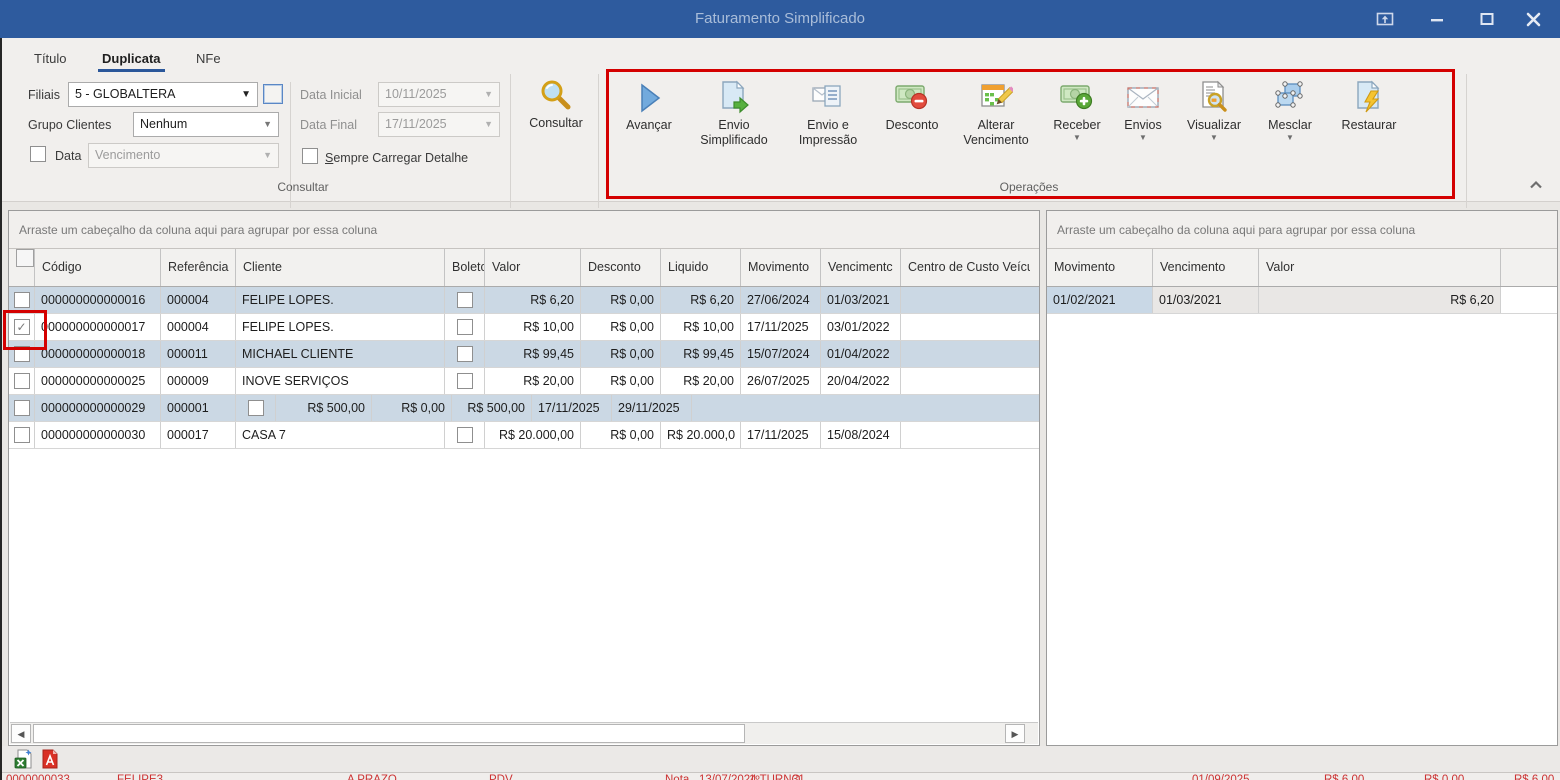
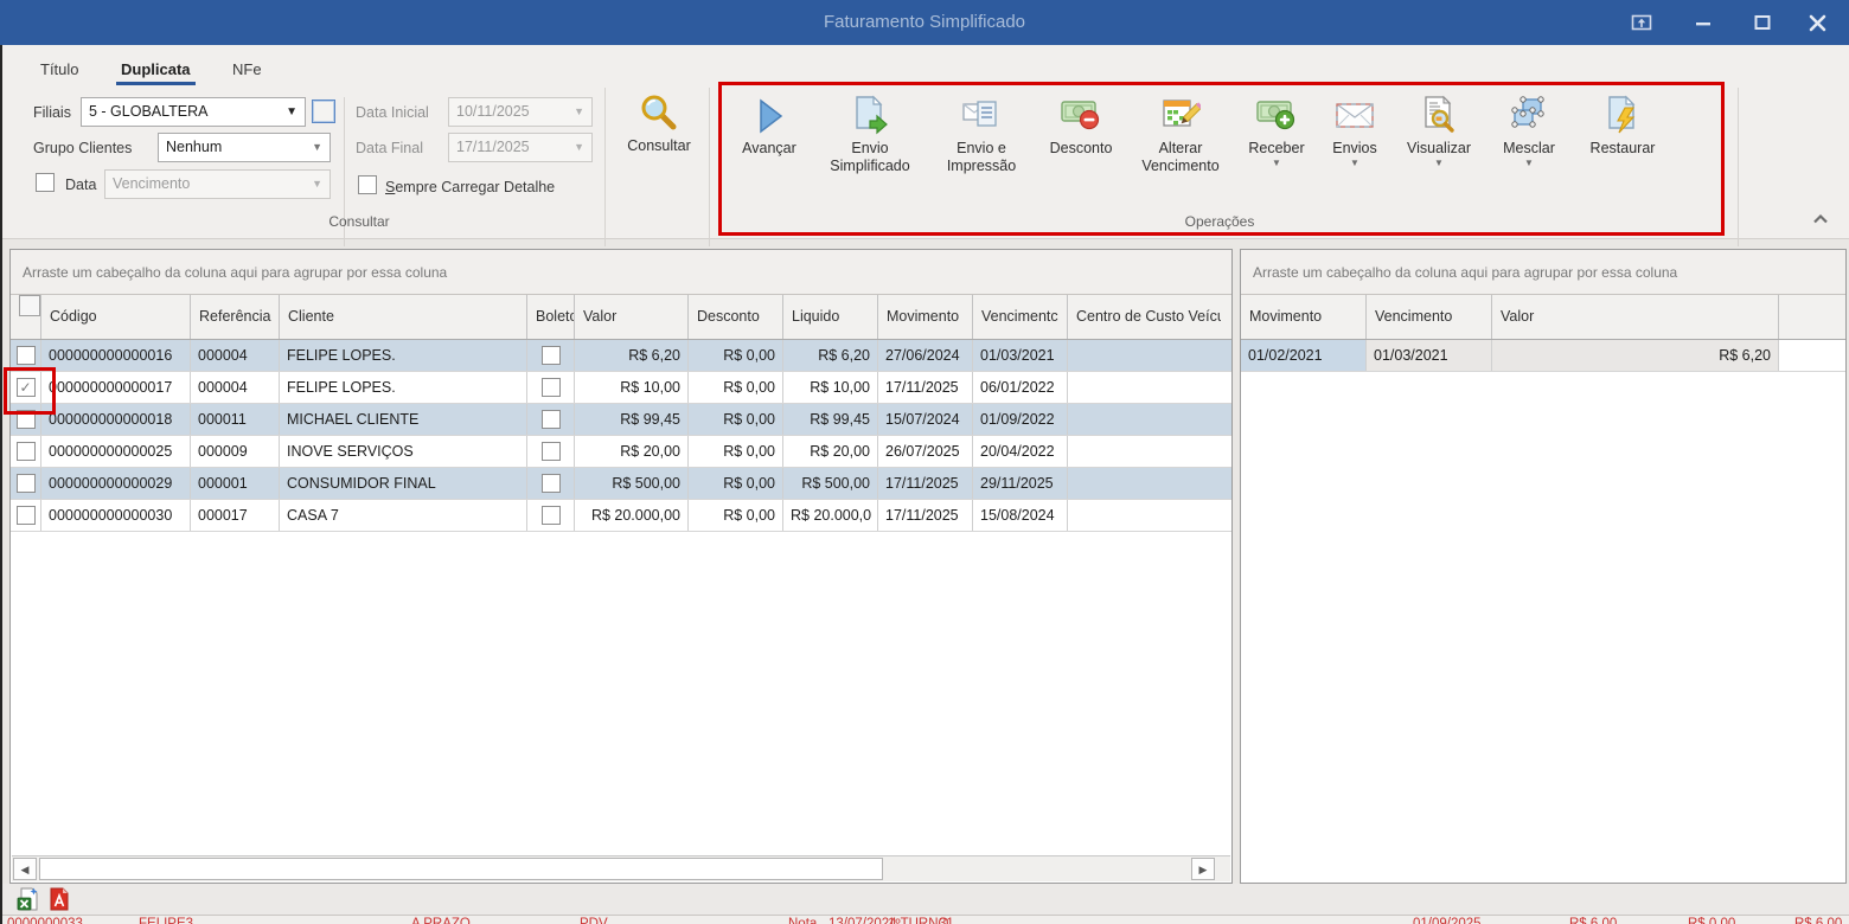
  Faturamento Simplificado
  Título
  Duplicata
  NFe
  Filiais
  5 - GLOBALTERA
  ▼
  Grupo Clientes
  Nenhum
  ▼
  Data
  Vencimento
  ▼
  Data Inicial
  10/11/2025
  ▼
  Data Final
  17/11/2025
  ▼
  Sempre Carregar Detalhe
  Consultar
  Consultar
  Avançar
  Envio Simplificado
  Envio e Impressão
  Desconto
  Alterar Vencimento
  Receber
  ▼
  Envios
  ▼
  Visualizar
  ▼
  Mesclar
  ▼
  Restaurar
  Operações
  Arraste um cabeçalho da coluna aqui para agrupar por essa coluna
  Código
  Referência
  Cliente
  Boletc
  Valor
  Desconto
  Liquido
  Movimento
  Vencimentc
  Centro de Custo Veíc
  000000000000016
  000004
  FELIPE LOPES.
  R$ 6,20
  R$ 0,00
  R$ 6,20
  27/06/2024
  01/03/2021
  ✓
  000000000000017
  000004
  FELIPE LOPES.
  R$ 10,00
  R$ 0,00
  R$ 10,00
  17/11/2025
- 03/01/2022
+ 06/01/2022
  000000000000018
  000011
  MICHAEL CLIENTE
  R$ 99,45
  R$ 0,00
  R$ 99,45
  15/07/2024
- 01/04/2022
+ 01/09/2022
  000000000000025
  000009
  INOVE SERVIÇOS
  R$ 20,00
  R$ 0,00
  R$ 20,00
  26/07/2025
  20/04/2022
  000000000000029
  000001
+ CONSUMIDOR FINAL
  R$ 500,00
  R$ 0,00
  R$ 500,00
  17/11/2025
  29/11/2025
  000000000000030
  000017
  CASA 7
  R$ 20.000,00
  R$ 0,00
  R$ 20.000,0
  17/11/2025
  15/08/2024
  ◀
  ▶
  Arraste um cabeçalho da coluna aqui para agrupar por essa coluna
  Movimento
  Vencimento
  Valor
  01/02/2021
  01/03/2021
  R$ 6,20
